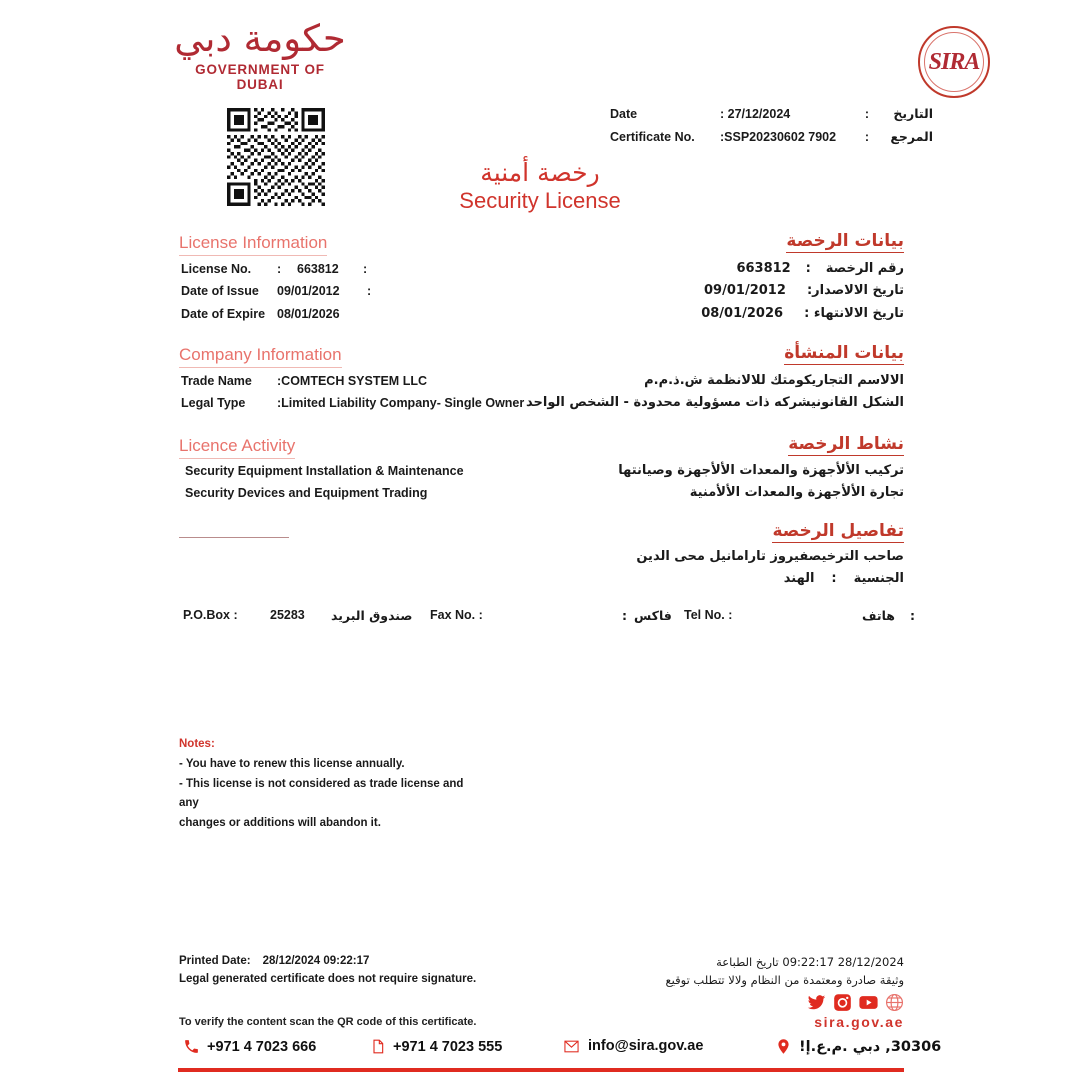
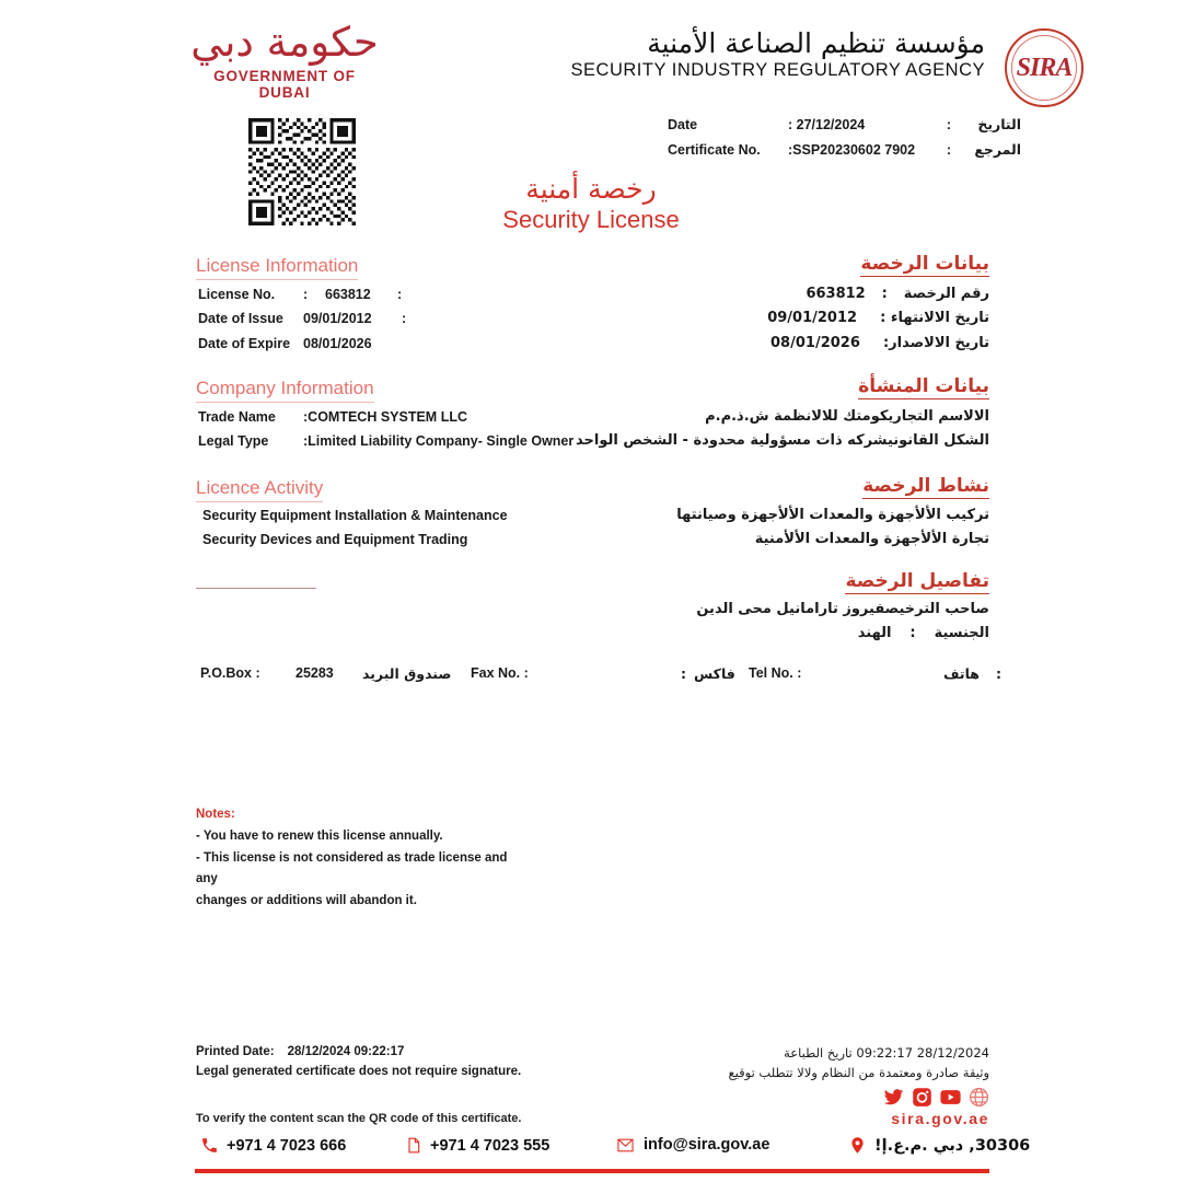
  حكومة دبي
  GOVERNMENT OF DUBAI
+ مؤسسة تنظيم الصناعة الأمنية
+ SECURITY INDUSTRY REGULATORY AGENCY
  SIRA
  Date
  : 27/12/2024
  :
  التاريخ
  Certificate No.
  :SSP20230602 7902
  :
  المرجع
  رخصة أمنية
  Security License
  License Information
  بيانات الرخصة
  License No.
  :
  663812
  :
  رقم الرخصة : 663812
  Date of Issue
  09/01/2012
  :
- تاريخ الالاصدار: 09/01/2012
+ تاريخ الالانتهاء : 09/01/2012
  Date of Expire
  08/01/2026
- تاريخ الالانتهاء : 08/01/2026
+ تاريخ الالاصدار: 08/01/2026
  Company Information
  بيانات المنشأة
  Trade Name
  :COMTECH SYSTEM LLC
  الالاسم التجاريكومتك للالانظمة ش.ذ.م.م
  Legal Type
  :Limited Liability Company- Single Owner
  الشكل القانونيشركه ذات مسؤولية محدودة - الشخص الواحد
  Licence Activity
  نشاط الرخصة
  Security Equipment Installation & Maintenance
  تركيب الألأجهزة والمعدات الألأجهزة وصيانتها
  Security Devices and Equipment Trading
  تجارة الألأجهزة والمعدات الألأمنية
  تفاصيل الرخصة
  صاحب الترخيصفيروز تارامانيل محى الدين
  الجنسية : الهند
  P.O.Box :
  25283
  صندوق البريد
  Fax No. :
  :
  فاكس
  Tel No. :
  هاتف
  :
  Notes:
  - You have to renew this license annually.
  - This license is not considered as trade license and any
  changes or additions will abandon it.
  Printed Date:
  28/12/2024 09:22:17
  Legal generated certificate does not require signature.
  28/12/2024 09:22:17 تاريخ الطباعة
  وثيقة صادرة ومعتمدة من النظام ولالا تتطلب توقيع
  To verify the content scan the QR code of this certificate.
  sira.gov.ae
  +971 4 7023 666
  +971 4 7023 555
  info@sira.gov.ae
  30306, دبي .م.ع.إ!
